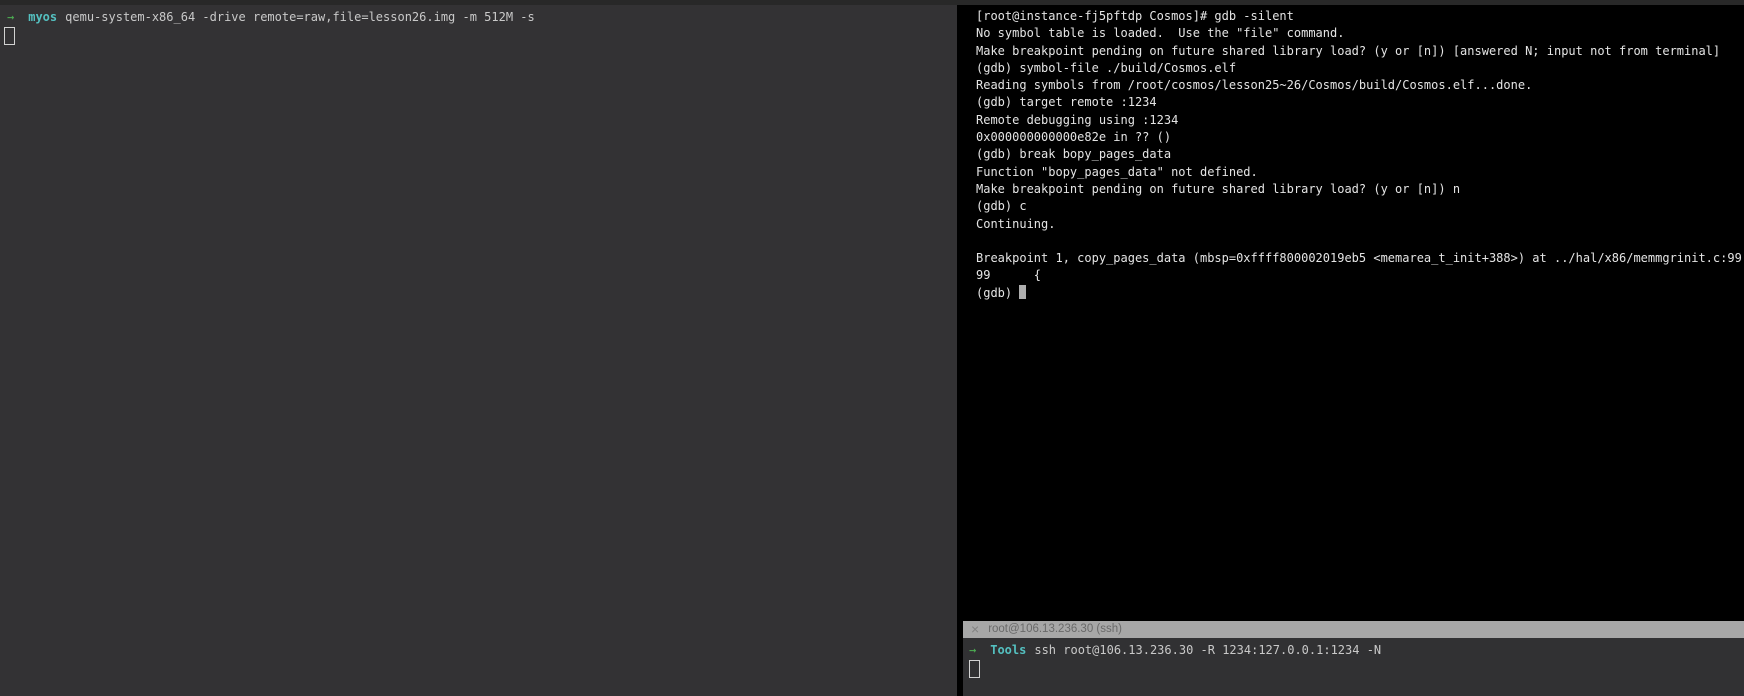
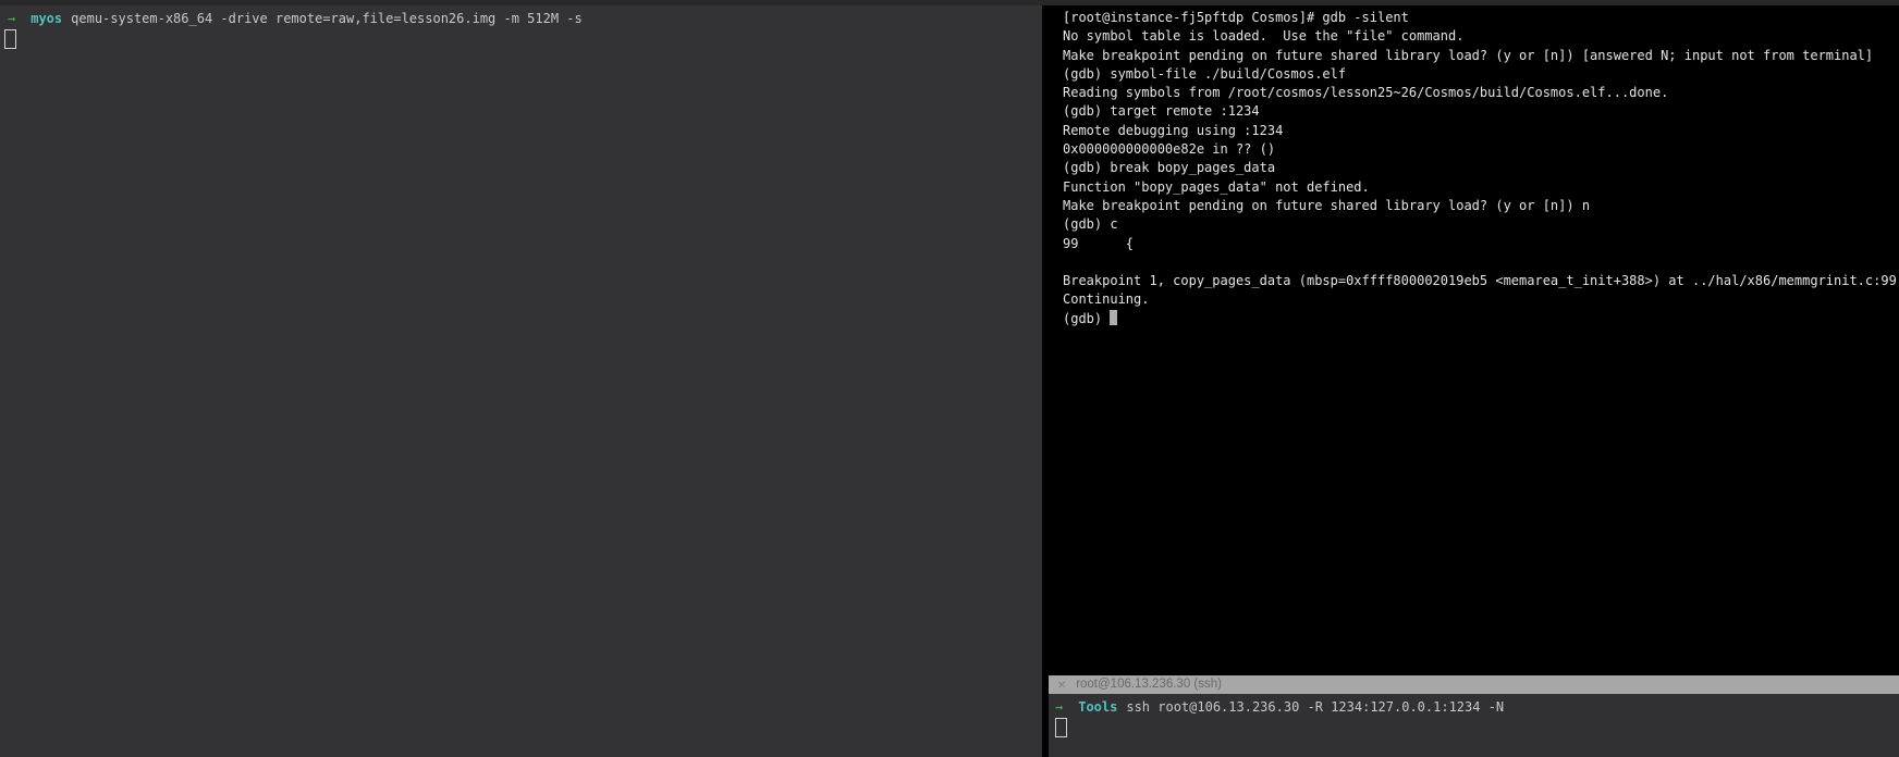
  → myos qemu-system-x86_64 -drive remote=raw,file=lesson26.img -m 512M -s
  [root@instance-fj5pftdp Cosmos]# gdb -silent
  No symbol table is loaded. Use the "file" command.
  Make breakpoint pending on future shared library load? (y or [n]) [answered N; input not from terminal]
  (gdb) symbol-file ./build/Cosmos.elf
  Reading symbols from /root/cosmos/lesson25~26/Cosmos/build/Cosmos.elf...done.
  (gdb) target remote :1234
  Remote debugging using :1234
  0x000000000000e82e in ?? ()
  (gdb) break bopy_pages_data
  Function "bopy_pages_data" not defined.
  Make breakpoint pending on future shared library load? (y or [n]) n
  (gdb) c
- Continuing.
+ 99 {
  Breakpoint 1, copy_pages_data (mbsp=0xffff800002019eb5 <memarea_t_init+388>) at ../hal/x86/memmgrinit.c:99
- 99 {
+ Continuing.
  (gdb)
  ×
  root@106.13.236.30 (ssh)
  → Tools ssh root@106.13.236.30 -R 1234:127.0.0.1:1234 -N
